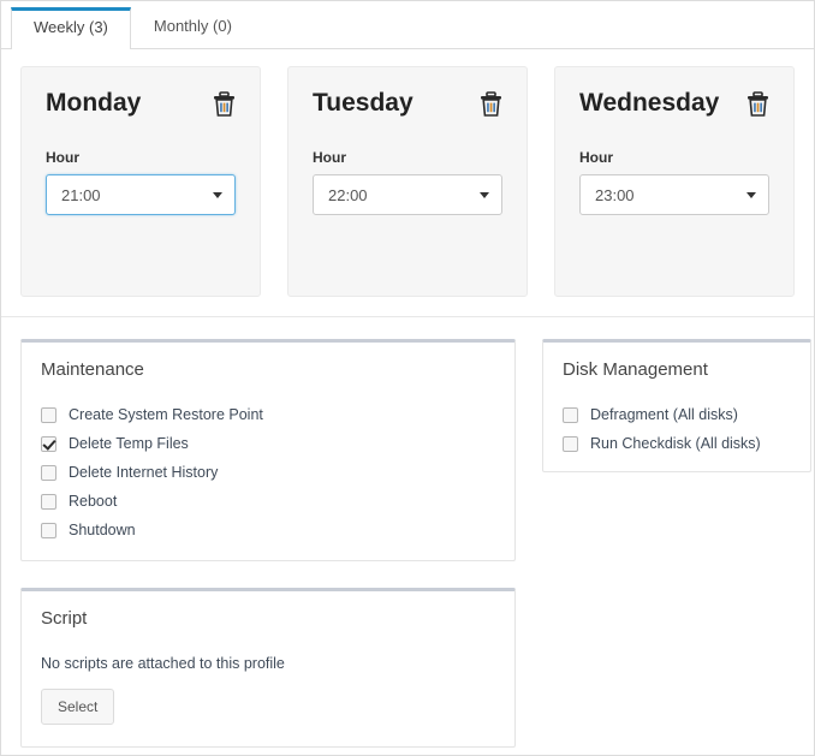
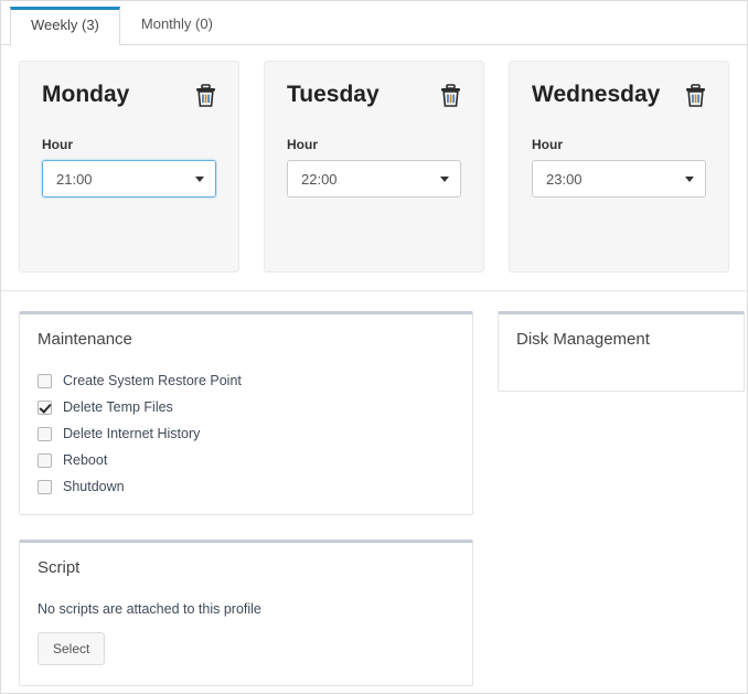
  Weekly (3)
  Monthly (0)
  Monday
  Hour
  21:00
  Tuesday
  Hour
  22:00
  Wednesday
  Hour
  23:00
  Maintenance
  Create System Restore Point
  Delete Temp Files
  Delete Internet History
  Reboot
  Shutdown
  Script
  No scripts are attached to this profile
  Select
  Disk Management
- Defragment (All disks)
- Run Checkdisk (All disks)
